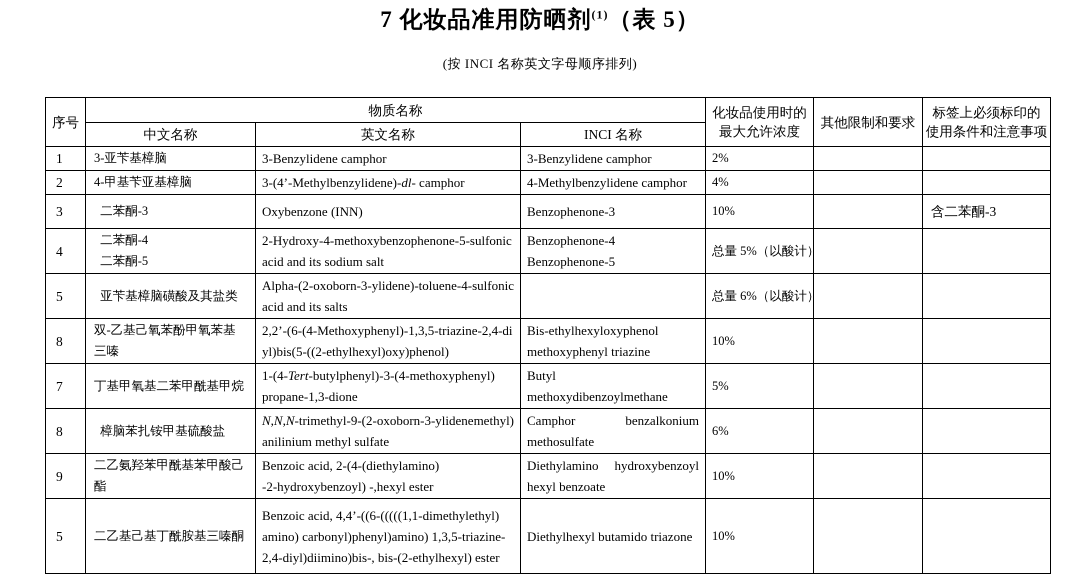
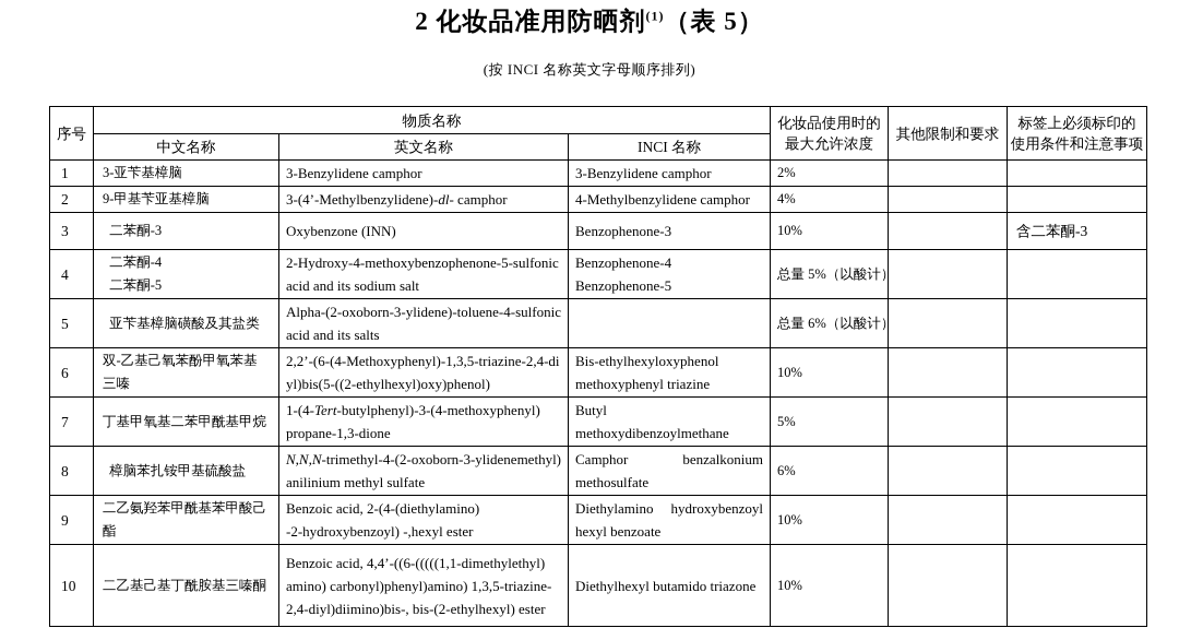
- 7 化妆品准用防晒剂(1)（表 5）
+ 2 化妆品准用防晒剂(1)（表 5）
  (按 INCI 名称英文字母顺序排列)
  序号	物质名称	化妆品使用时的 最大允许浓度	其他限制和要求	标签上必须标印的 使用条件和注意事项
  中文名称	英文名称	INCI 名称
  1	3-亚苄基樟脑	3-Benzylidene camphor	3-Benzylidene camphor	2%
- 2	4-甲基苄亚基樟脑	3-(4’-Methylbenzylidene)-dl- camphor	4-Methylbenzylidene camphor	4%
+ 2	9-甲基苄亚基樟脑	3-(4’-Methylbenzylidene)-dl- camphor	4-Methylbenzylidene camphor	4%
  3	二苯酮-3	Oxybenzone (INN)	Benzophenone-3	10%		含二苯酮-3
  4	二苯酮-4 二苯酮-5	2-Hydroxy-4-methoxybenzophenone-5-sulfonic acid and its sodium salt	Benzophenone-4 Benzophenone-5	总量 5%（以酸计）
  5	亚苄基樟脑磺酸及其盐类	Alpha-(2-oxoborn-3-ylidene)-toluene-4-sulfonic acid and its salts		总量 6%（以酸计）
- 8	双-乙基己氧苯酚甲氧苯基 三嗪	2,2’-(6-(4-Methoxyphenyl)-1,3,5-triazine-2,4-di yl)bis(5-((2-ethylhexyl)oxy)phenol)	Bis-ethylhexyloxyphenol methoxyphenyl triazine	10%
+ 6	双-乙基己氧苯酚甲氧苯基 三嗪	2,2’-(6-(4-Methoxyphenyl)-1,3,5-triazine-2,4-di yl)bis(5-((2-ethylhexyl)oxy)phenol)	Bis-ethylhexyloxyphenol methoxyphenyl triazine	10%
  7	丁基甲氧基二苯甲酰基甲烷	1-(4-Tert-butylphenyl)-3-(4-methoxyphenyl) propane-1,3-dione	Butyl methoxydibenzoylmethane	5%
- 8	樟脑苯扎铵甲基硫酸盐	N,N,N-trimethyl-9-(2-oxoborn-3-ylidenemethyl) anilinium methyl sulfate	Camphor benzalkoniummethosulfate	6%
+ 8	樟脑苯扎铵甲基硫酸盐	N,N,N-trimethyl-4-(2-oxoborn-3-ylidenemethyl) anilinium methyl sulfate	Camphor benzalkoniummethosulfate	6%
  9	二乙氨羟苯甲酰基苯甲酸己 酯	Benzoic acid, 2-(4-(diethylamino) -2-hydroxybenzoyl) -,hexyl ester	Diethylamino hydroxybenzoylhexyl benzoate	10%
- 5	二乙基己基丁酰胺基三嗪酮	Benzoic acid, 4,4’-((6-(((((1,1-dimethylethyl) amino) carbonyl)phenyl)amino) 1,3,5-triazine- 2,4-diyl)diimino)bis-, bis-(2-ethylhexyl) ester	Diethylhexyl butamido triazone	10%
+ 10	二乙基己基丁酰胺基三嗪酮	Benzoic acid, 4,4’-((6-(((((1,1-dimethylethyl) amino) carbonyl)phenyl)amino) 1,3,5-triazine- 2,4-diyl)diimino)bis-, bis-(2-ethylhexyl) ester	Diethylhexyl butamido triazone	10%
